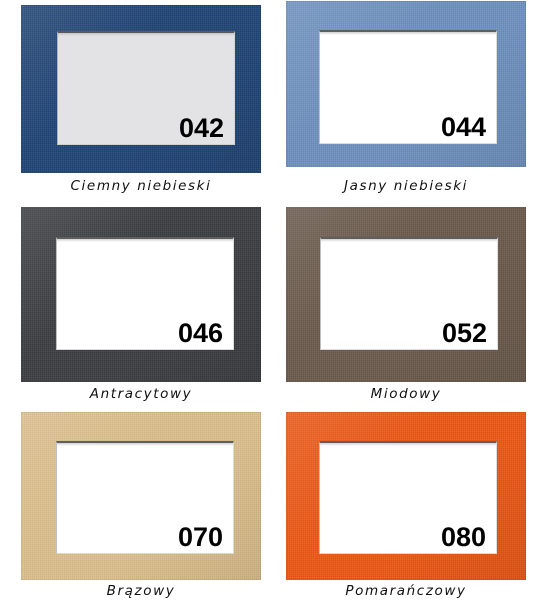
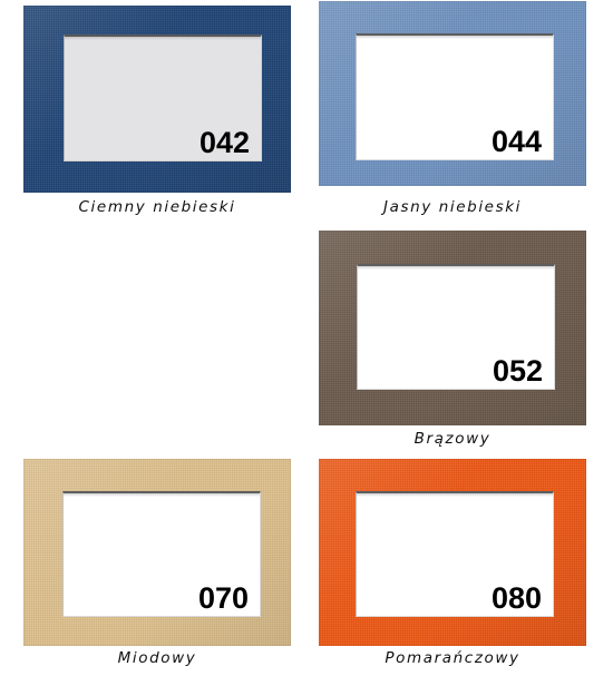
  042
  Ciemny niebieski
  044
  Jasny niebieski
- 046
- Antracytowy
  052
- Miodowy
+ Brązowy
  070
- Brązowy
+ Miodowy
  080
  Pomarańczowy
